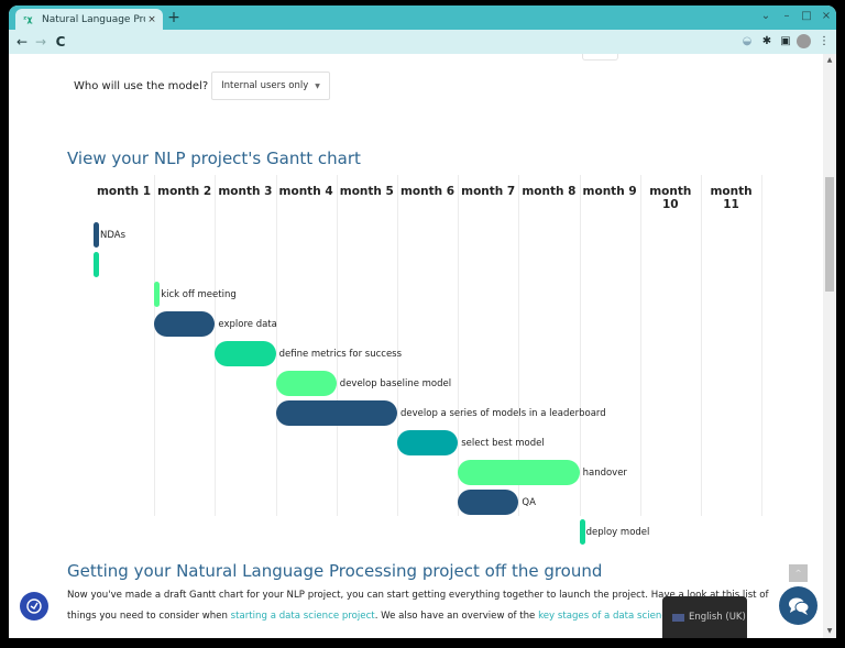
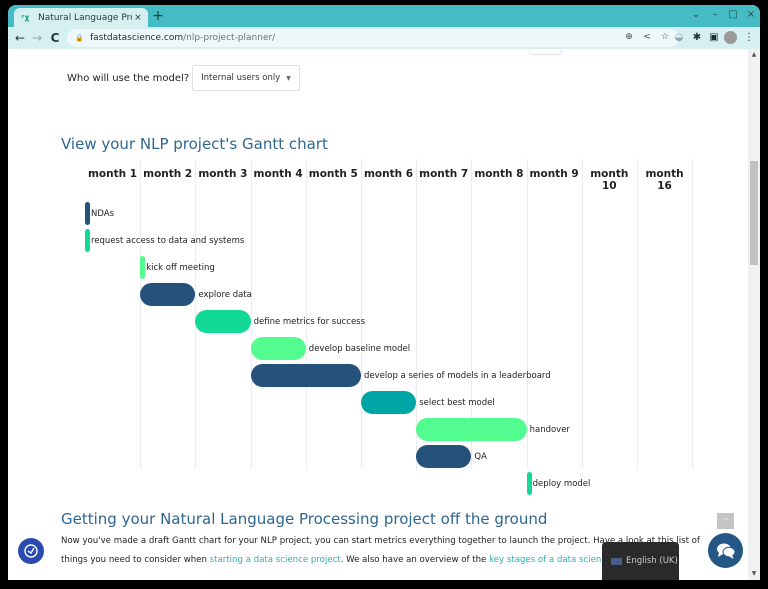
  ᶻχ
  Natural Language Pr
  ×
  +
  ⌄
  –
  □
  ×
  ←
  →
  C
+ 🔒
+ fastdatascience.com
+ /nlp-project-planner/
+ ⊕
+ <
+ ☆
  ◒
  ✱
  ▣
  ⋮
  Who will use the model?
  Internal users only
  View your NLP project's Gantt chart
  month 1
  month 2
  month 3
  month 4
  month 5
  month 6
  month 7
  month 8
  month 9
  month 10
- month 11
+ month 16
  NDAs
+ request access to data and systems
  kick off meeting
  explore data
  define metrics for success
  develop baseline model
  develop a series of models in a leaderboard
  select best model
  handover
  QA
  deploy model
  Getting your Natural Language Processing project off the ground
- Now you've made a draft Gantt chart for your NLP project, you can start getting everything together to launch the project. Have a look at this list of things you need to consider when starting a data science project. We also have an overview of the key stages of a data scien
+ Now you've made a draft Gantt chart for your NLP project, you can start metrics everything together to launch the project. Have a look at this list of things you need to consider when starting a data science project. We also have an overview of the key stages of a data scien
  ^
  English (UK)
